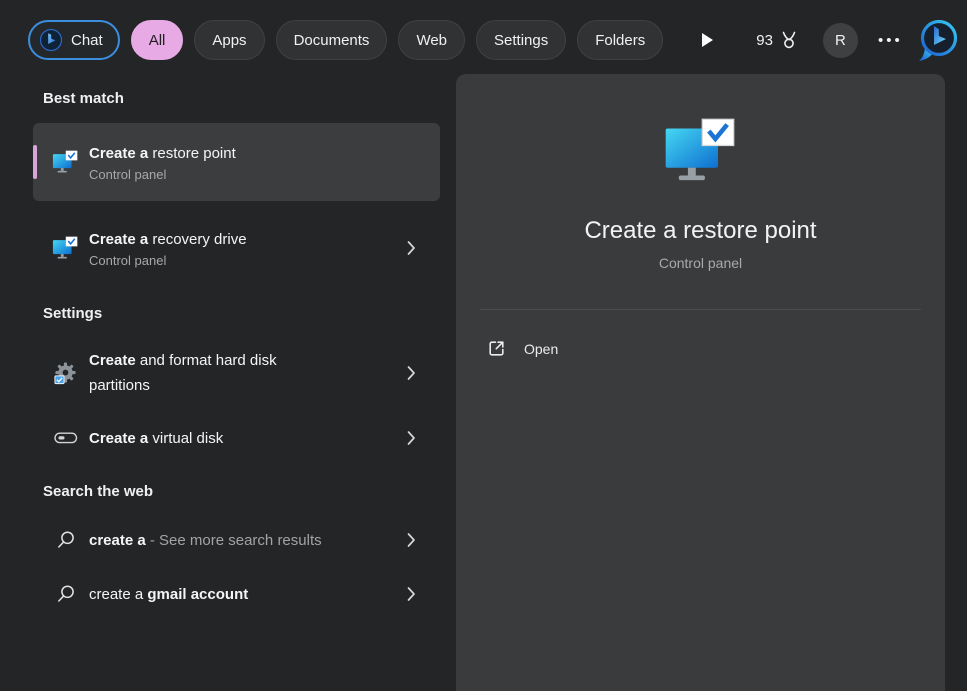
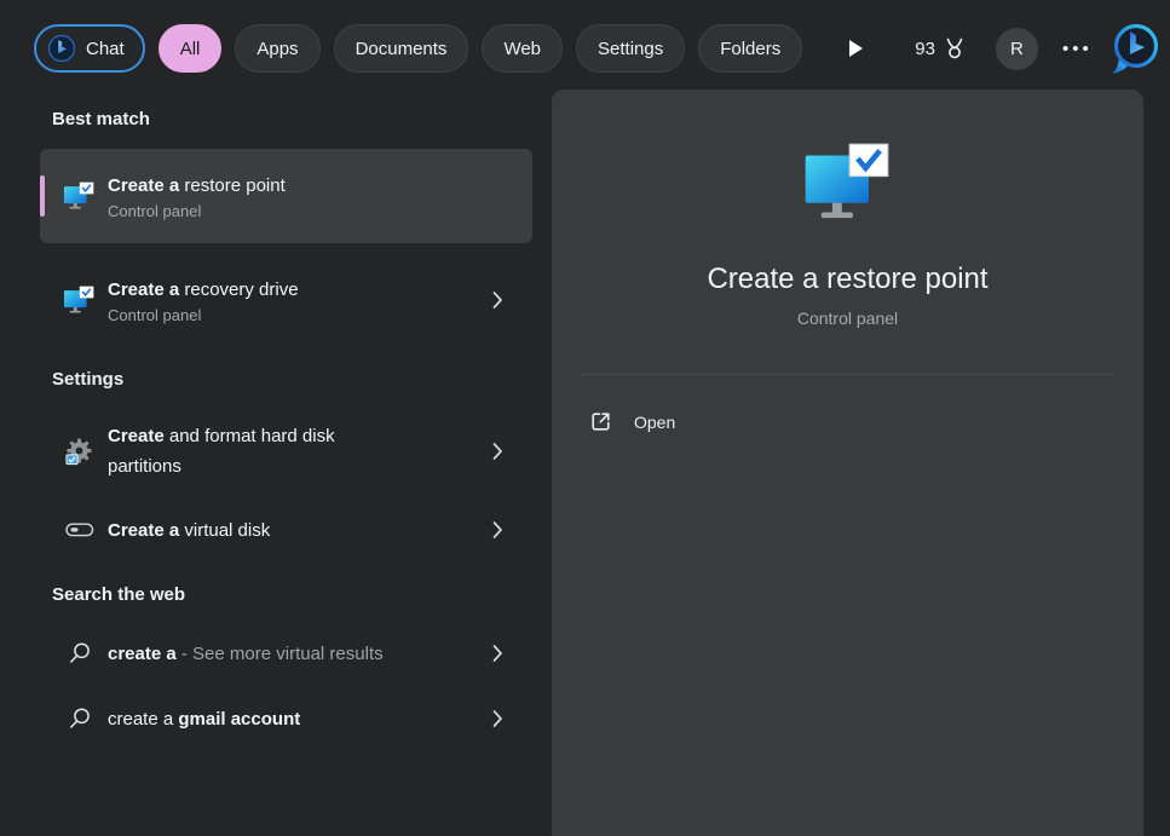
  Chat
  All
  Apps
  Documents
  Web
  Settings
  Folders
  93
  R
  •••
  Best match
  Create a restore point
  Control panel
  Create a recovery drive
  Control panel
  Settings
  Create and format hard disk partitions
  Create a virtual disk
  Search the web
- create a - See more search results
+ create a - See more virtual results
  create a gmail account
  Create a restore point
  Control panel
  Open
